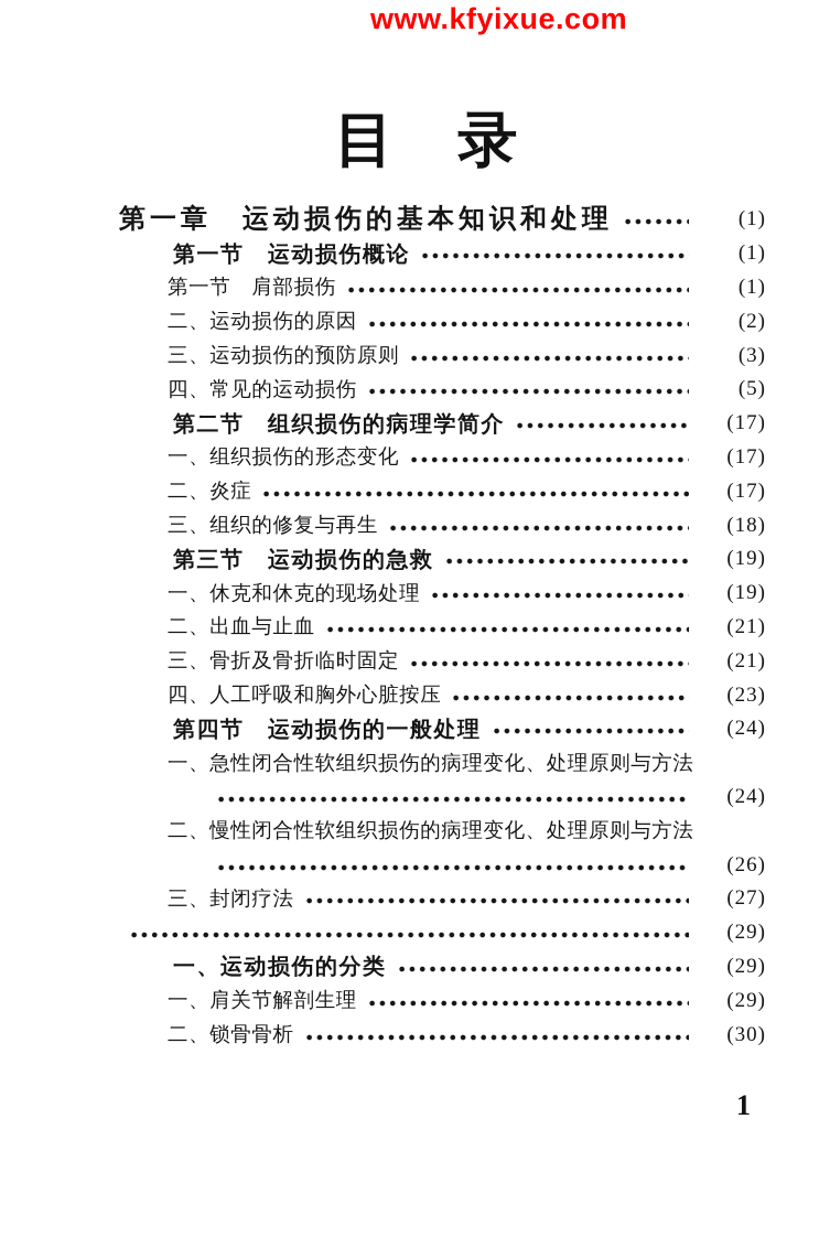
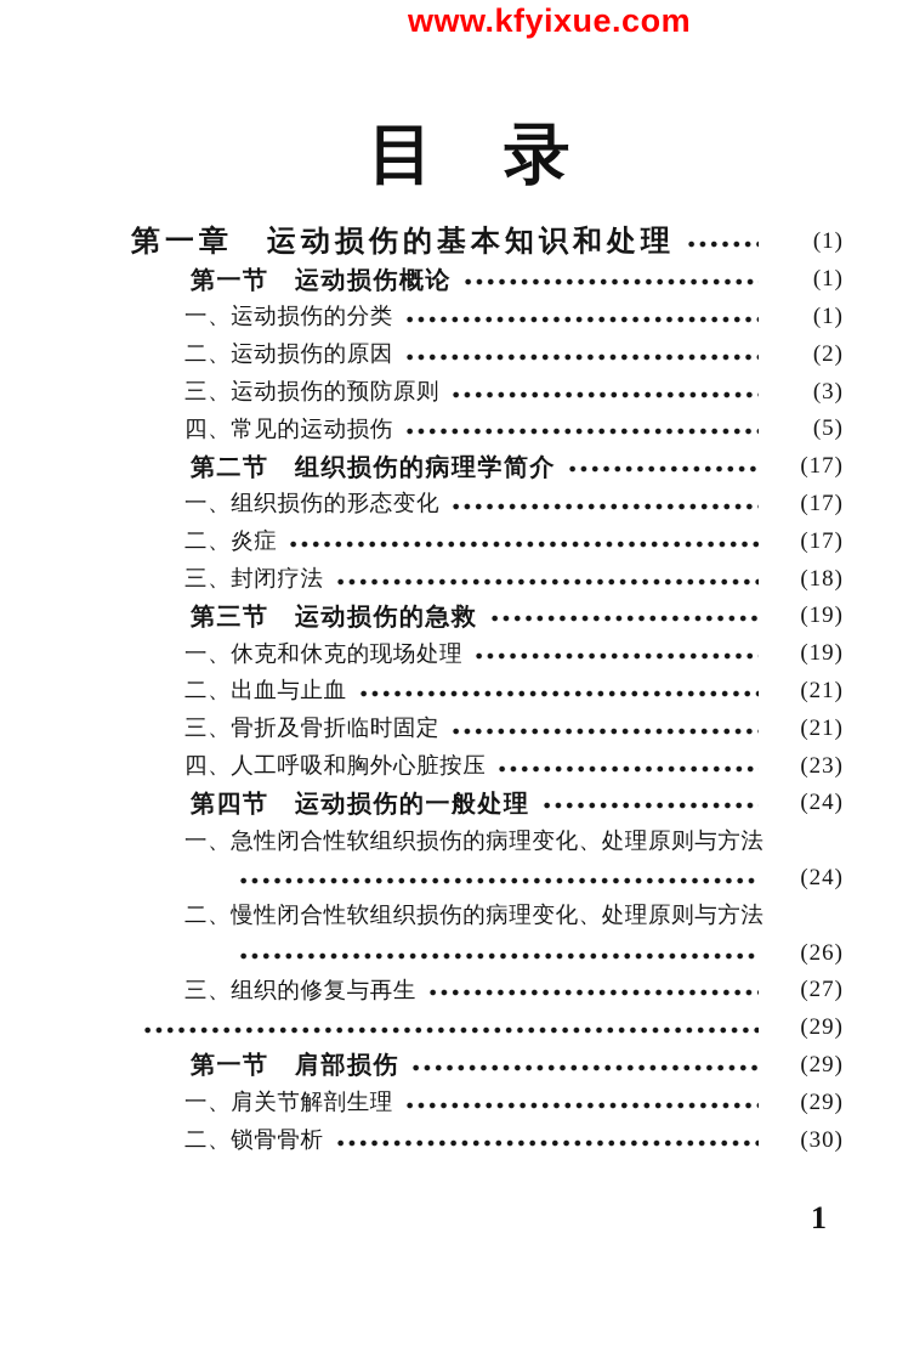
  www.kfyixue.com
  目 录
  第一章 运动损伤的基本知识和处理
  (1)
  第一节 运动损伤概论
  (1)
- 第一节 肩部损伤
+ 一、运动损伤的分类
  (1)
  二、运动损伤的原因
  (2)
  三、运动损伤的预防原则
  (3)
  四、常见的运动损伤
  (5)
  第二节 组织损伤的病理学简介
  (17)
  一、组织损伤的形态变化
  (17)
  二、炎症
  (17)
- 三、组织的修复与再生
+ 三、封闭疗法
  (18)
  第三节 运动损伤的急救
  (19)
  一、休克和休克的现场处理
  (19)
  二、出血与止血
  (21)
  三、骨折及骨折临时固定
  (21)
  四、人工呼吸和胸外心脏按压
  (23)
  第四节 运动损伤的一般处理
  (24)
  一、急性闭合性软组织损伤的病理变化、处理原则与方法
  (24)
  二、慢性闭合性软组织损伤的病理变化、处理原则与方法
  (26)
- 三、封闭疗法
+ 三、组织的修复与再生
  (27)
  (29)
- 一、运动损伤的分类
+ 第一节 肩部损伤
  (29)
  一、肩关节解剖生理
  (29)
  二、锁骨骨析
  (30)
  1
